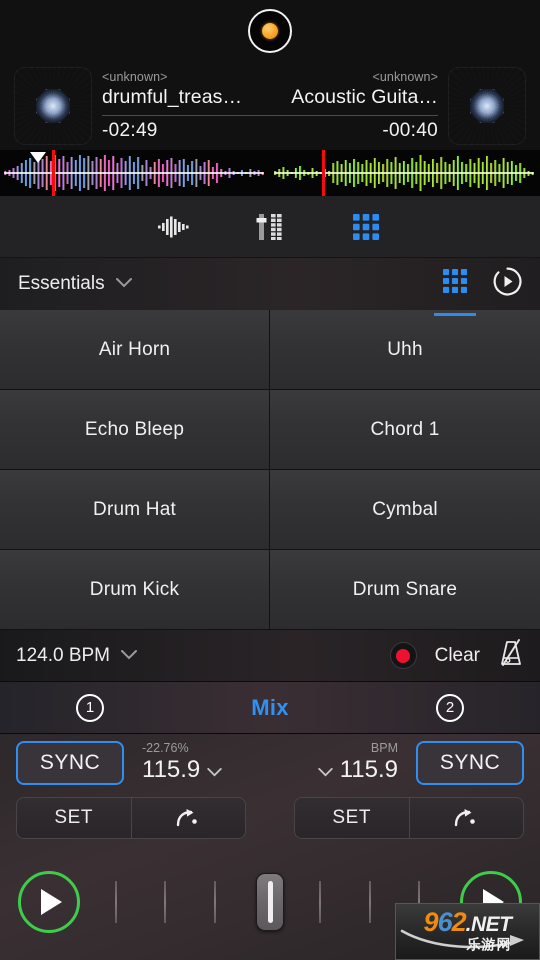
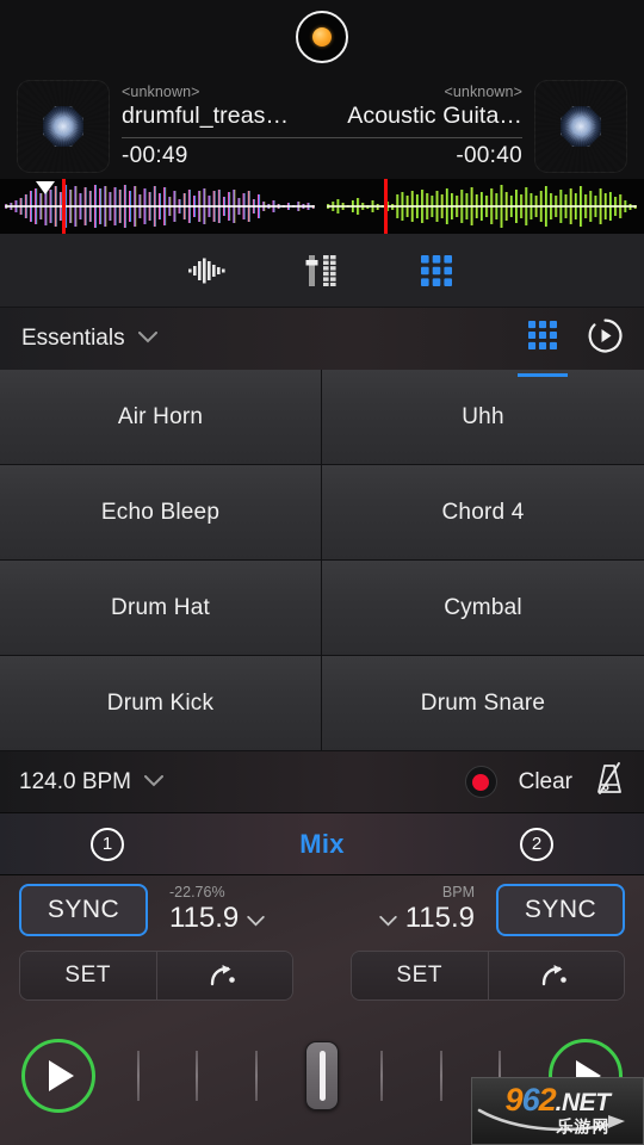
  <unknown>
  drumful_treas…
- -02:49
+ -00:49
  <unknown>
  Acoustic Guita…
  -00:40
  Essentials
  Air Horn
  Uhh
  Echo Bleep
- Chord 1
+ Chord 4
  Drum Hat
  Cymbal
  Drum Kick
  Drum Snare
  124.0 BPM
  Clear
  1
  Mix
  2
  SYNC
  -22.76%
  115.9
  BPM
  115.9
  SYNC
  SET
  SET
  962.NET
  乐游网
